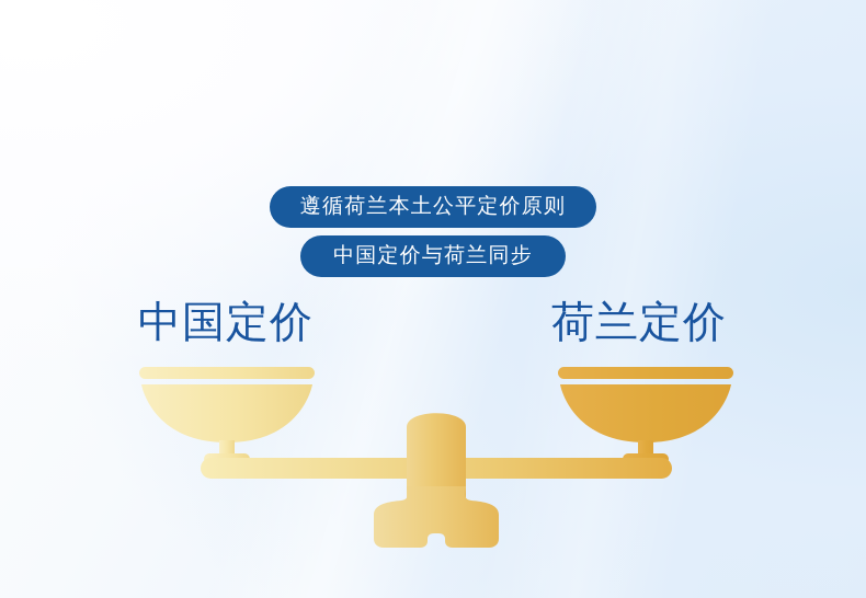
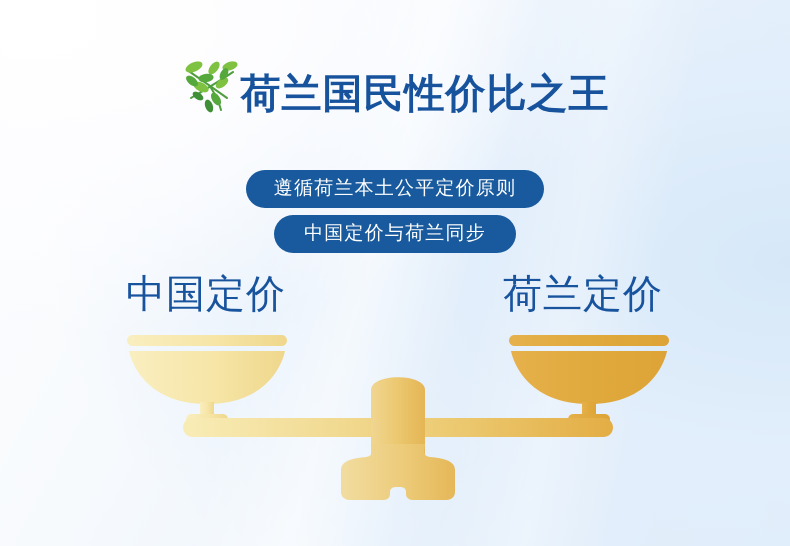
+ 荷兰国民性价比之王
  遵循荷兰本土公平定价原则
  中国定价与荷兰同步
  中国定价
  荷兰定价
